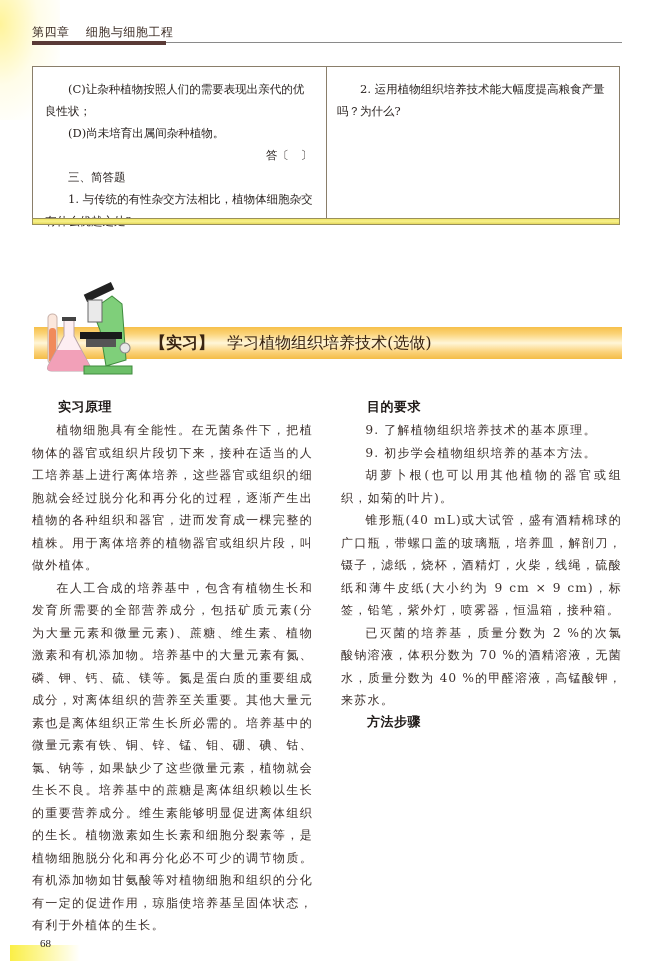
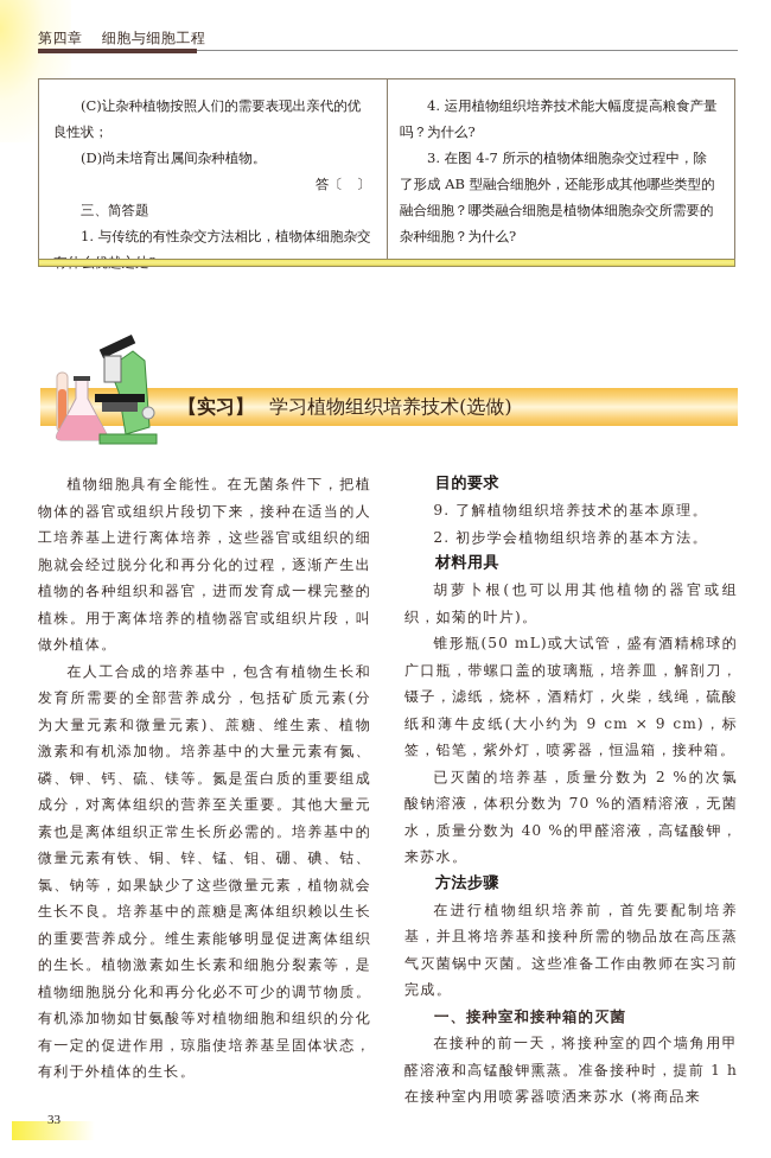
  第四章 细胞与细胞工程
  (C)让杂种植物按照人们的需要表现出亲代的优良性状；
  (D)尚未培育出属间杂种植物。
  答〔 〕
  三、简答题
  1. 与传统的有性杂交方法相比，植物体细胞杂交
- 2. 运用植物组织培养技术能大幅度提高粮食产量吗？为什么?
+ 4. 运用植物组织培养技术能大幅度提高粮食产量吗？为什么?
+ 3. 在图 4-7 所示的植物体细胞杂交过程中，除了形成 AB 型融合细胞外，还能形成其他哪些类型的融合细胞？哪类融合细胞是植物体细胞杂交所需要的杂种细胞？为什么?
  【实习】 学习植物组织培养技术(选做)
- 实习原理
  植物细胞具有全能性。在无菌条件下，把植物体的器官或组织片段切下来，接种在适当的人工培养基上进行离体培养，这些器官或组织的细胞就会经过脱分化和再分化的过程，逐渐产生出植物的各种组织和器官，进而发育成一棵完整的植株。用于离体培养的植物器官或组织片段，叫做外植体。
  在人工合成的培养基中，包含有植物生长和发育所需要的全部营养成分，包括矿质元素(分为大量元素和微量元素)、蔗糖、维生素、植物激素和有机添加物。培养基中的大量元素有氮、磷、钾、钙、硫、镁等。氮是蛋白质的重要组成成分，对离体组织的营养至关重要。其他大量元素也是离体组织正常生长所必需的。培养基中的微量元素有铁、铜、锌、锰、钼、硼、碘、钴、氯、钠等，如果缺少了这些微量元素，植物就会生长不良。培养基中的蔗糖是离体组织赖以生长的重要营养成分。维生素能够明显促进离体组织的生长。植物激素如生长素和细胞分裂素等，是植物细胞脱分化和再分化必不可少的调节物质。有机添加物如甘氨酸等对植物细胞和组织的分化有一定的促进作用，琼脂使培养基呈固体状态，有利于外植体的生长。
  目的要求
  9. 了解植物组织培养技术的基本原理。
- 9. 初步学会植物组织培养的基本方法。
+ 2. 初步学会植物组织培养的基本方法。
+ 材料用具
  胡萝卜根(也可以用其他植物的器官或组织，如菊的叶片)。
- 锥形瓶(40 mL)或大试管，盛有酒精棉球的广口瓶，带螺口盖的玻璃瓶，培养皿，解剖刀，镊子，滤纸，烧杯，酒精灯，火柴，线绳，硫酸纸和薄牛皮纸(大小约为 9 cm × 9 cm)，标签，铅笔，紫外灯，喷雾器，恒温箱，接种箱。
+ 锥形瓶(50 mL)或大试管，盛有酒精棉球的广口瓶，带螺口盖的玻璃瓶，培养皿，解剖刀，镊子，滤纸，烧杯，酒精灯，火柴，线绳，硫酸纸和薄牛皮纸(大小约为 9 cm × 9 cm)，标签，铅笔，紫外灯，喷雾器，恒温箱，接种箱。
  已灭菌的培养基，质量分数为 2 %的次氯酸钠溶液，体积分数为 70 %的酒精溶液，无菌水，质量分数为 40 %的甲醛溶液，高锰酸钾，来苏水。
  方法步骤
+ 在进行植物组织培养前，首先要配制培养基，并且将培养基和接种所需的物品放在高压蒸气灭菌锅中灭菌。这些准备工作由教师在实习前完成。
+ 一、接种室和接种箱的灭菌
+ 在接种的前一天，将接种室的四个墙角用甲醛溶液和高锰酸钾熏蒸。准备接种时，提前 1 h 在接种室内用喷雾器喷洒来苏水 (将商品来
- 68
+ 33
